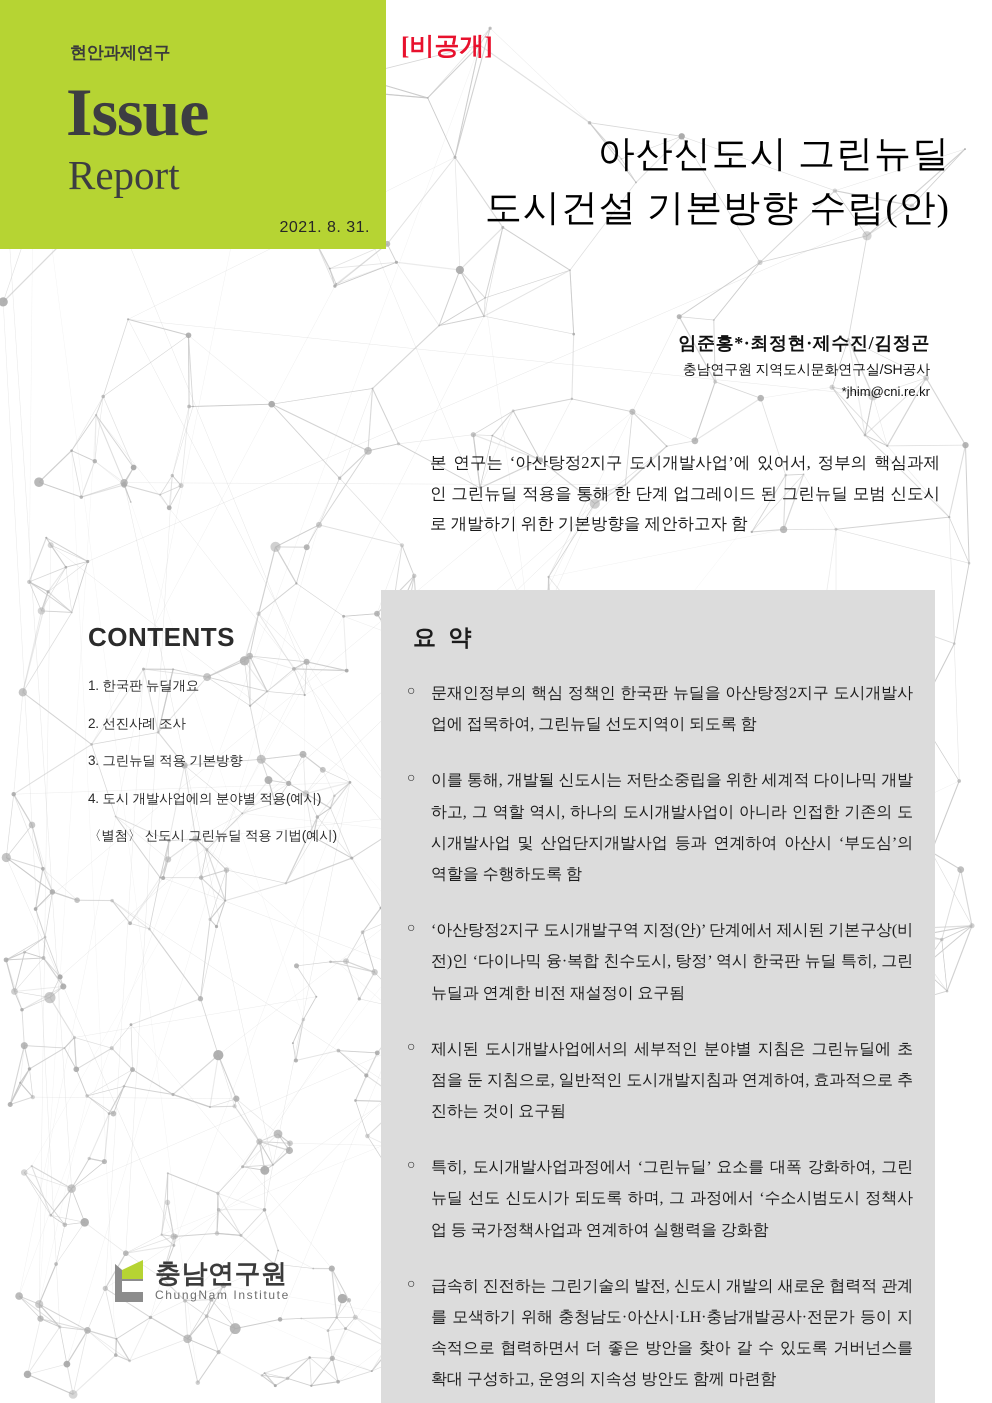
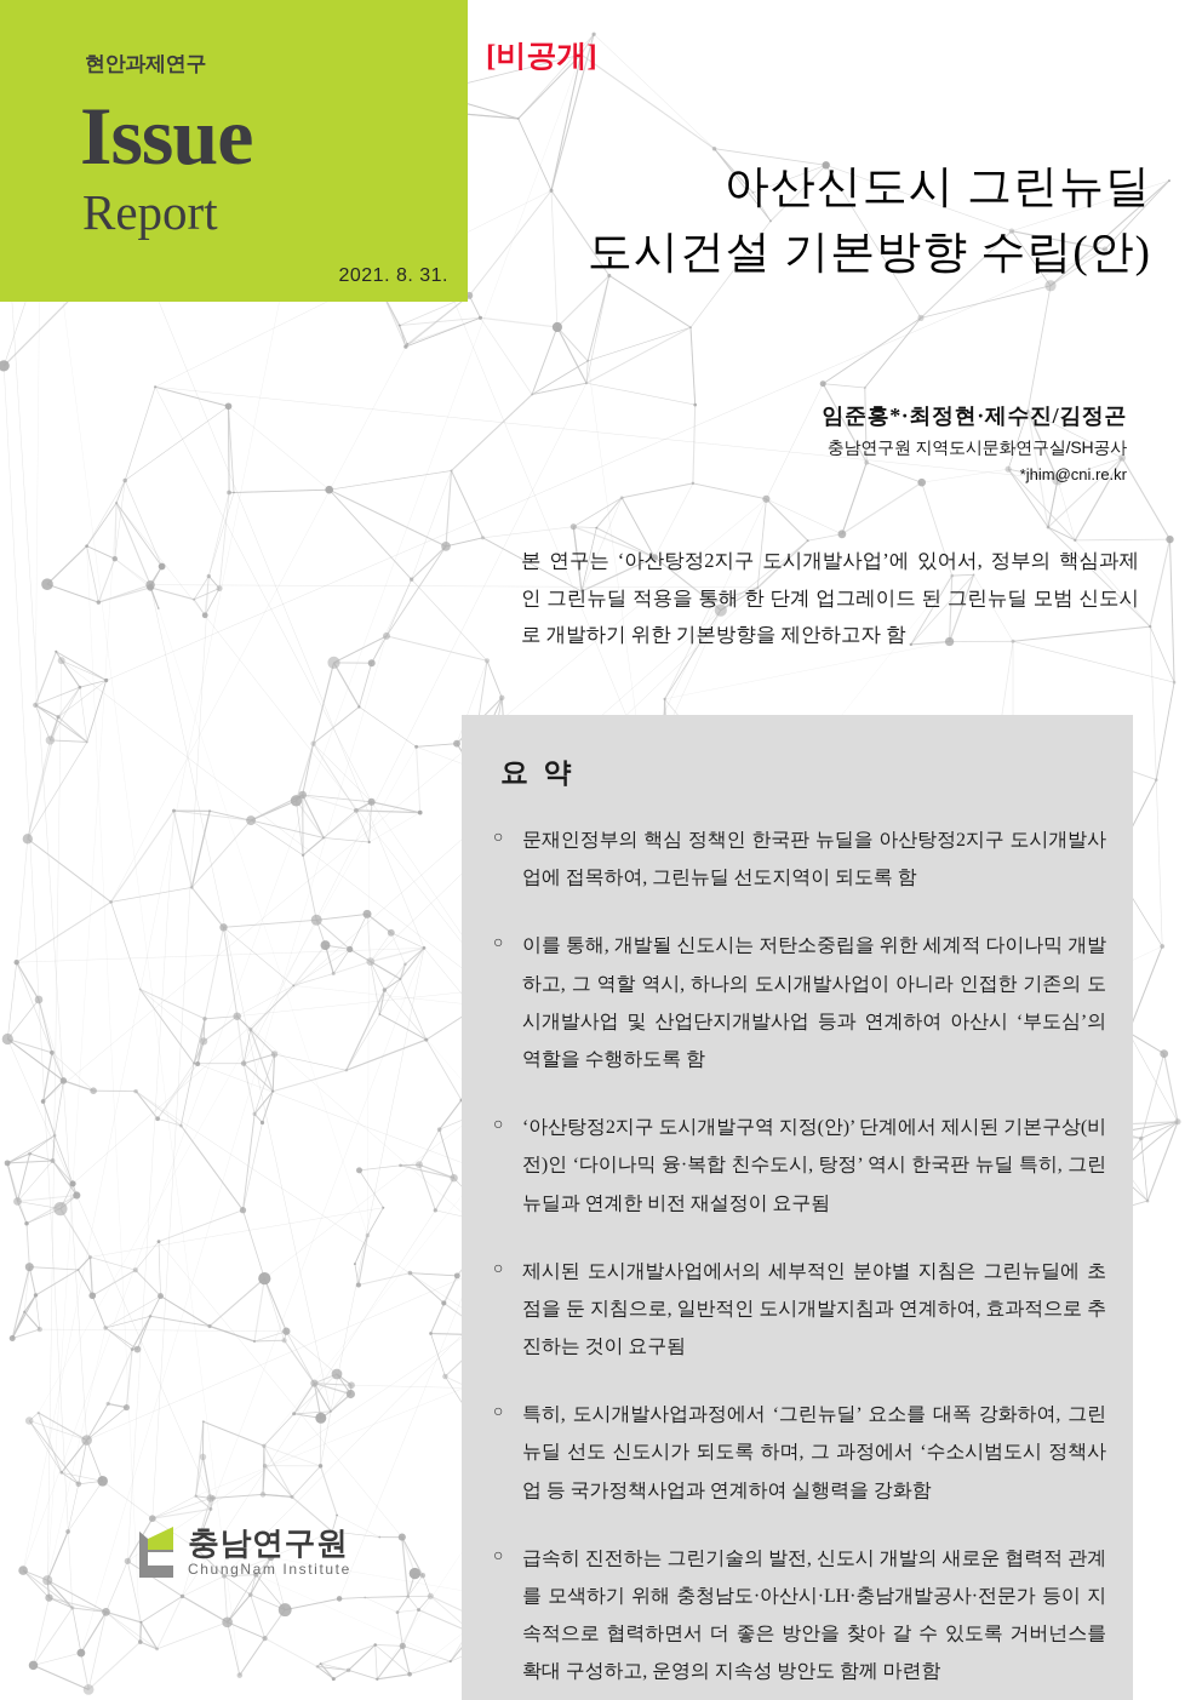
  현안과제연구
  Issue
  Report
  2021. 8. 31.
  [비공개]
  아산신도시 그린뉴딜
  도시건설 기본방향 수립(안)
  임준홍*·최정현·제수진/김정곤
  충남연구원 지역도시문화연구실/SH공사
  *jhim@cni.re.kr
  본 연구는 ‘아산탕정2지구 도시개발사업’에 있어서, 정부의 핵심과제인 그린뉴딜 적용을 통해 한 단계 업그레이드 된 그린뉴딜 모범 신도시로 개발하기 위한 기본방향을 제안하고자 함
- CONTENTS
- 1. 한국판 뉴딜개요
- 2. 선진사례 조사
- 3. 그린뉴딜 적용 기본방향
- 4. 도시 개발사업에의 분야별 적용(예시)
- 〈별첨〉 신도시 그린뉴딜 적용 기법(예시)
  충남연구원
  ChungNam Institute
  요 약
  ○
  문재인정부의 핵심 정책인 한국판 뉴딜을 아산탕정2지구 도시개발사업에 접목하여, 그린뉴딜 선도지역이 되도록 함
  ○
  이를 통해, 개발될 신도시는 저탄소중립을 위한 세계적 다이나믹 개발하고, 그 역할 역시, 하나의 도시개발사업이 아니라 인접한 기존의 도시개발사업 및 산업단지개발사업 등과 연계하여 아산시 ‘부도심’의 역할을 수행하도록 함
  ○
  ‘아산탕정2지구 도시개발구역 지정(안)’ 단계에서 제시된 기본구상(비전)인 ‘다이나믹 융·복합 친수도시, 탕정’ 역시 한국판 뉴딜 특히, 그린뉴딜과 연계한 비전 재설정이 요구됨
  ○
  제시된 도시개발사업에서의 세부적인 분야별 지침은 그린뉴딜에 초점을 둔 지침으로, 일반적인 도시개발지침과 연계하여, 효과적으로 추진하는 것이 요구됨
  ○
  특히, 도시개발사업과정에서 ‘그린뉴딜’ 요소를 대폭 강화하여, 그린뉴딜 선도 신도시가 되도록 하며, 그 과정에서 ‘수소시범도시 정책사업 등 국가정책사업과 연계하여 실행력을 강화함
  ○
  급속히 진전하는 그린기술의 발전, 신도시 개발의 새로운 협력적 관계를 모색하기 위해 충청남도·아산시·LH·충남개발공사·전문가 등이 지속적으로 협력하면서 더 좋은 방안을 찾아 갈 수 있도록 거버넌스를 확대 구성하고, 운영의 지속성 방안도 함께 마련함
